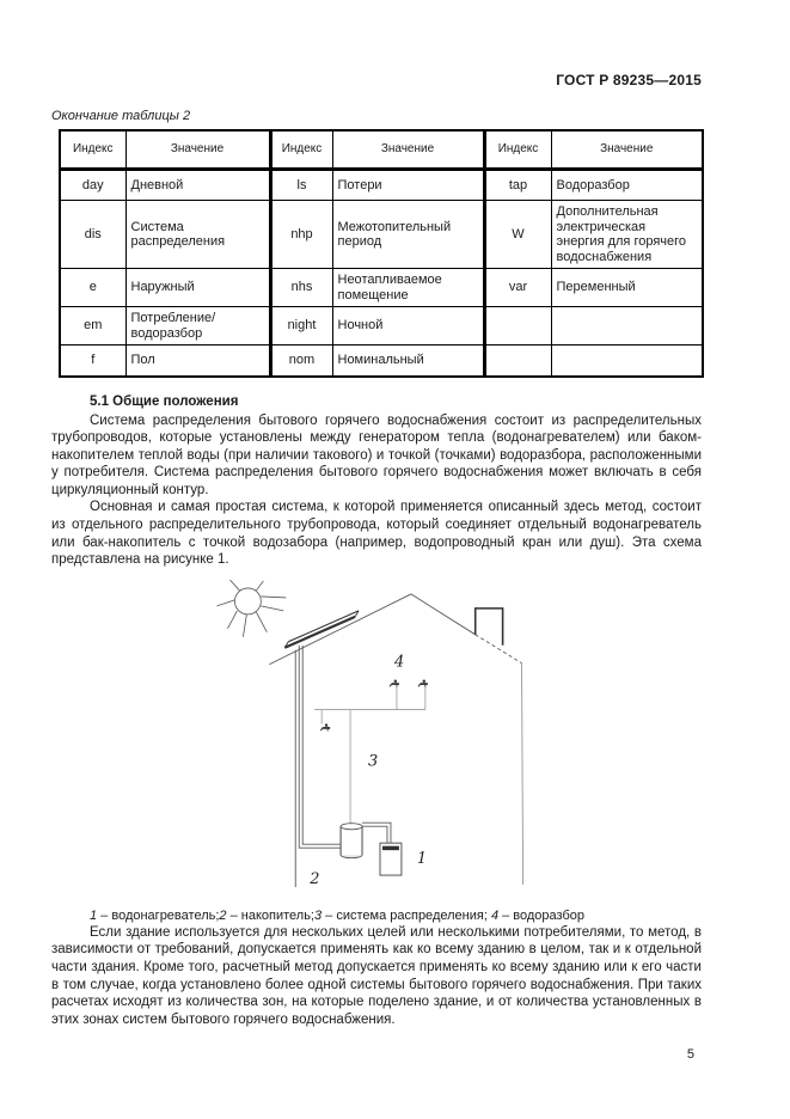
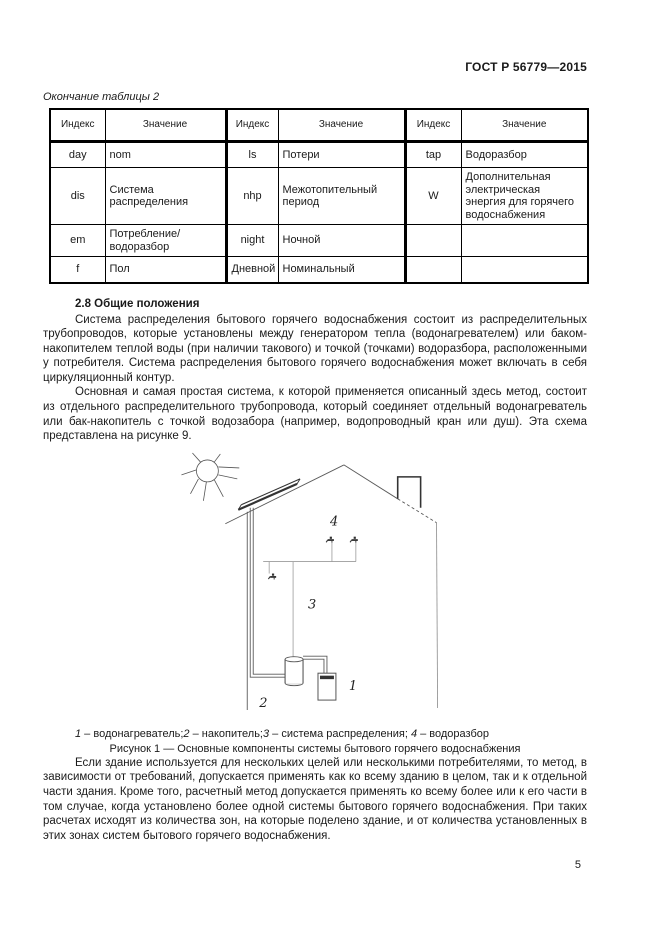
- ГОСТ Р 89235—2015
+ ГОСТ Р 56779—2015
  Окончание таблицы 2
  Индекс	Значение	Индекс	Значение	Индекс	Значение
- day	Дневной	ls	Потери	tap	Водоразбор
+ day	nom	ls	Потери	tap	Водоразбор
  dis	Система распределения	nhp	Межотопительный период	W	Дополнительная электрическая энергия для горячего водоснабжения
- e	Наружный	nhs	Неотапливаемое помещение	var	Переменный
  em	Потребление/ водоразбор	night	Ночной
- f	Пол	nom	Номинальный
+ f	Пол	Дневной	Номинальный
- 5.1 Общие положения
+ 2.8 Общие положения
  Система распределения бытового горячего водоснабжения состоит из распределительных трубопроводов, которые установлены между генератором тепла (водонагревателем) или баком-накопителем теплой воды (при наличии такового) и точкой (точками) водоразбора, расположенными у потребителя. Система распределения бытового горячего водоснабжения может включать в себя циркуляционный контур.
- Основная и самая простая система, к которой применяется описанный здесь метод, состоит из отдельного распределительного трубопровода, который соединяет отдельный водонагреватель или бак-накопитель с точкой водозабора (например, водопроводный кран или душ). Эта схема представлена на рисунке 1.
+ Основная и самая простая система, к которой применяется описанный здесь метод, состоит из отдельного распределительного трубопровода, который соединяет отдельный водонагреватель или бак-накопитель с точкой водозабора (например, водопроводный кран или душ). Эта схема представлена на рисунке 9.
  4
  3
  1
  2
  1 – водонагреватель;2 – накопитель;3 – система распределения; 4 – водоразбор
+ Рисунок 1 — Основные компоненты системы бытового горячего водоснабжения
- Если здание используется для нескольких целей или несколькими потребителями, то метод, в зависимости от требований, допускается применять как ко всему зданию в целом, так и к отдельной части здания. Кроме того, расчетный метод допускается применять ко всему зданию или к его части в том случае, когда установлено более одной системы бытового горячего водоснабжения. При таких расчетах исходят из количества зон, на которые поделено здание, и от количества установленных в этих зонах систем бытового горячего водоснабжения.
+ Если здание используется для нескольких целей или несколькими потребителями, то метод, в зависимости от требований, допускается применять как ко всему зданию в целом, так и к отдельной части здания. Кроме того, расчетный метод допускается применять ко всему более или к его части в том случае, когда установлено более одной системы бытового горячего водоснабжения. При таких расчетах исходят из количества зон, на которые поделено здание, и от количества установленных в этих зонах систем бытового горячего водоснабжения.
  5
